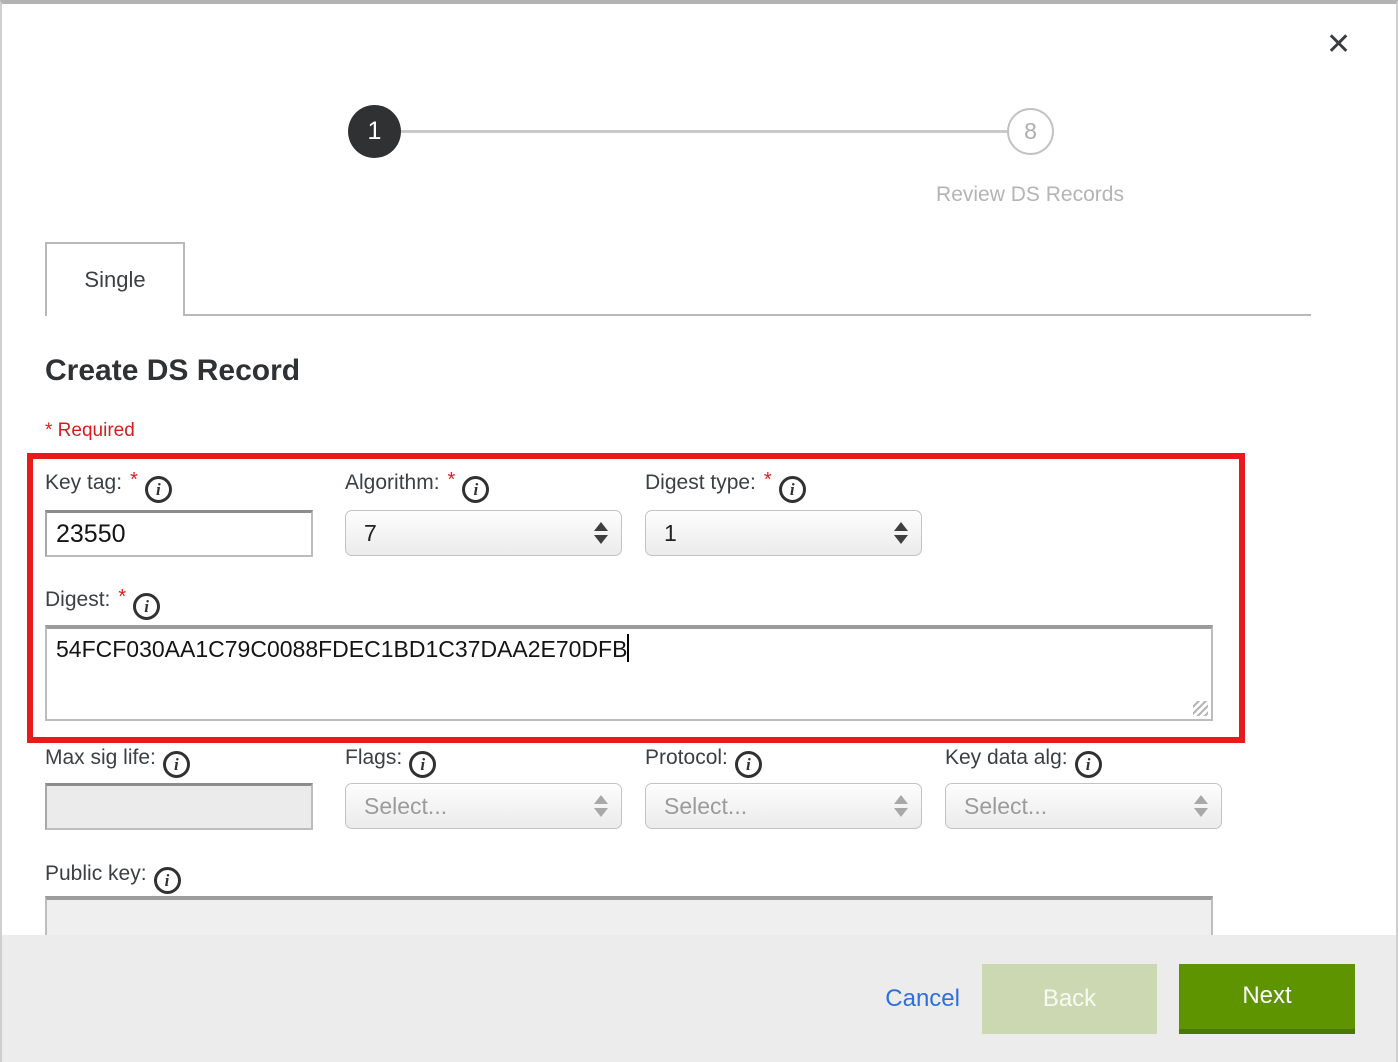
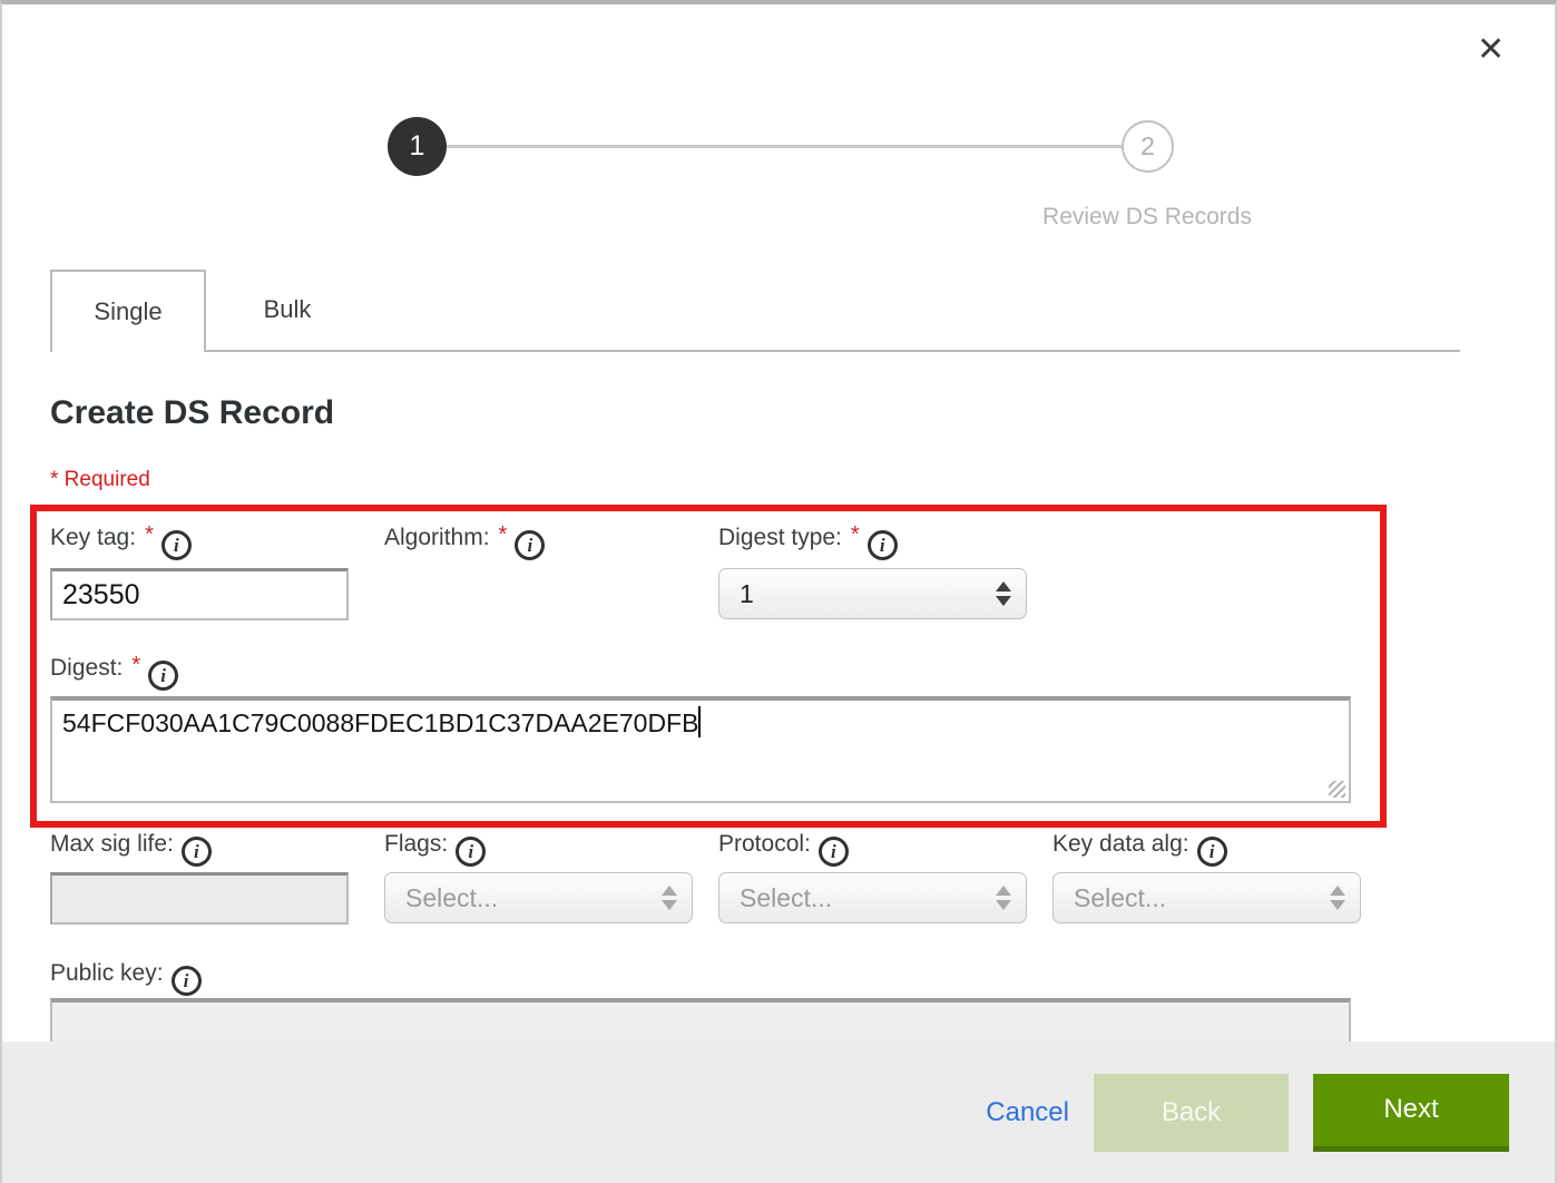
  ✕
  1
- 8
+ 2
  Review DS Records
  Single
+ Bulk
  Create DS Record
  * Required
  Key tag: * i
  Algorithm: * i
  Digest type: * i
  23550
- 7
  1
  Digest: * i
  54FCF030AA1C79C0088FDEC1BD1C37DAA2E70DFB
  Max sig life: i
  Flags: i
  Protocol: i
  Key data alg: i
  Select...
  Select...
  Select...
  Public key: i
  Cancel
  Back
  Next
